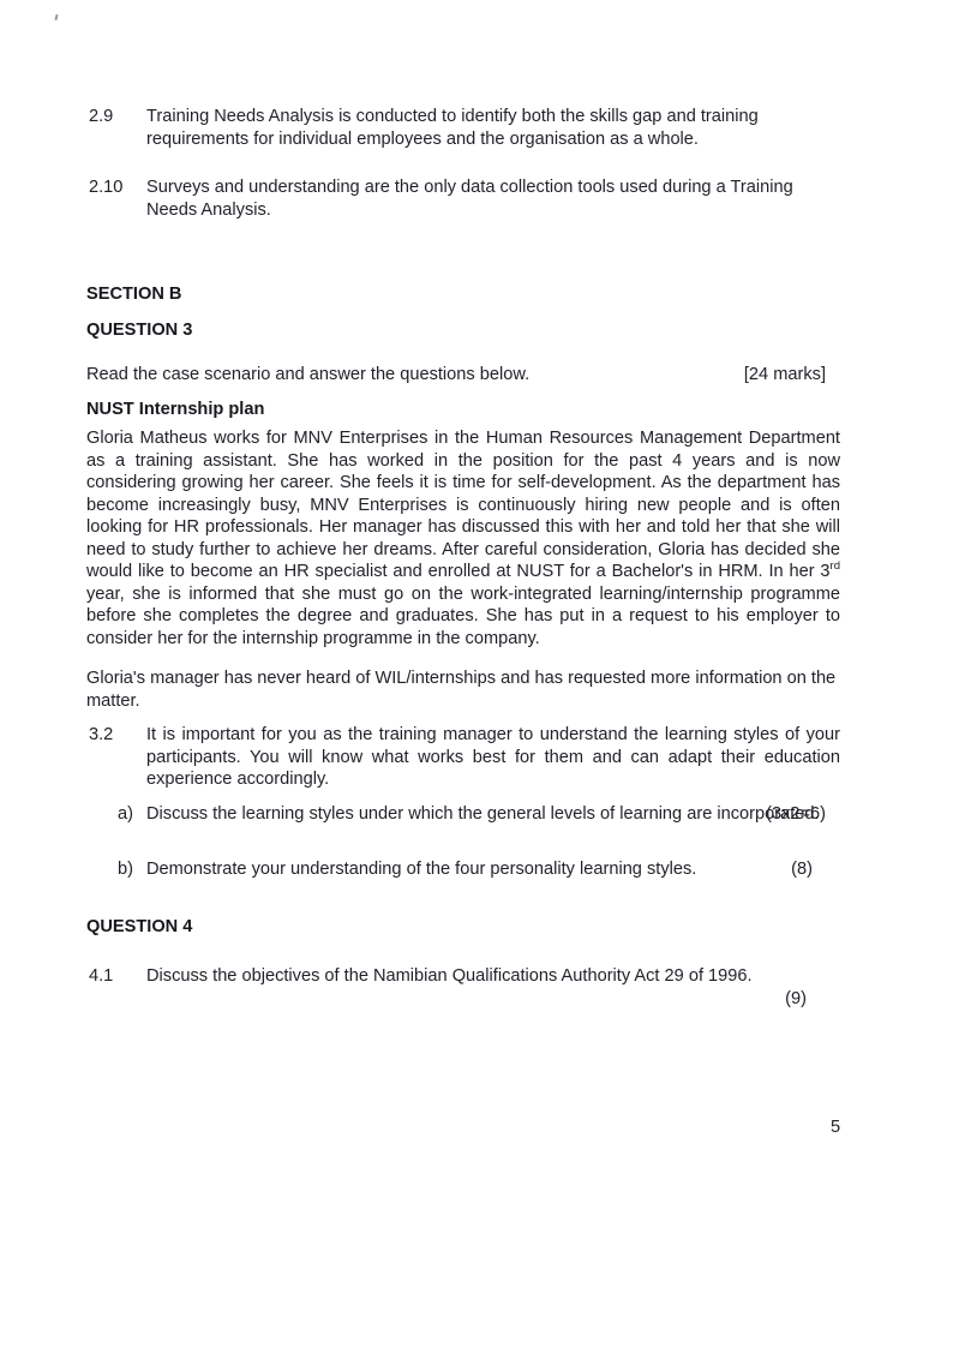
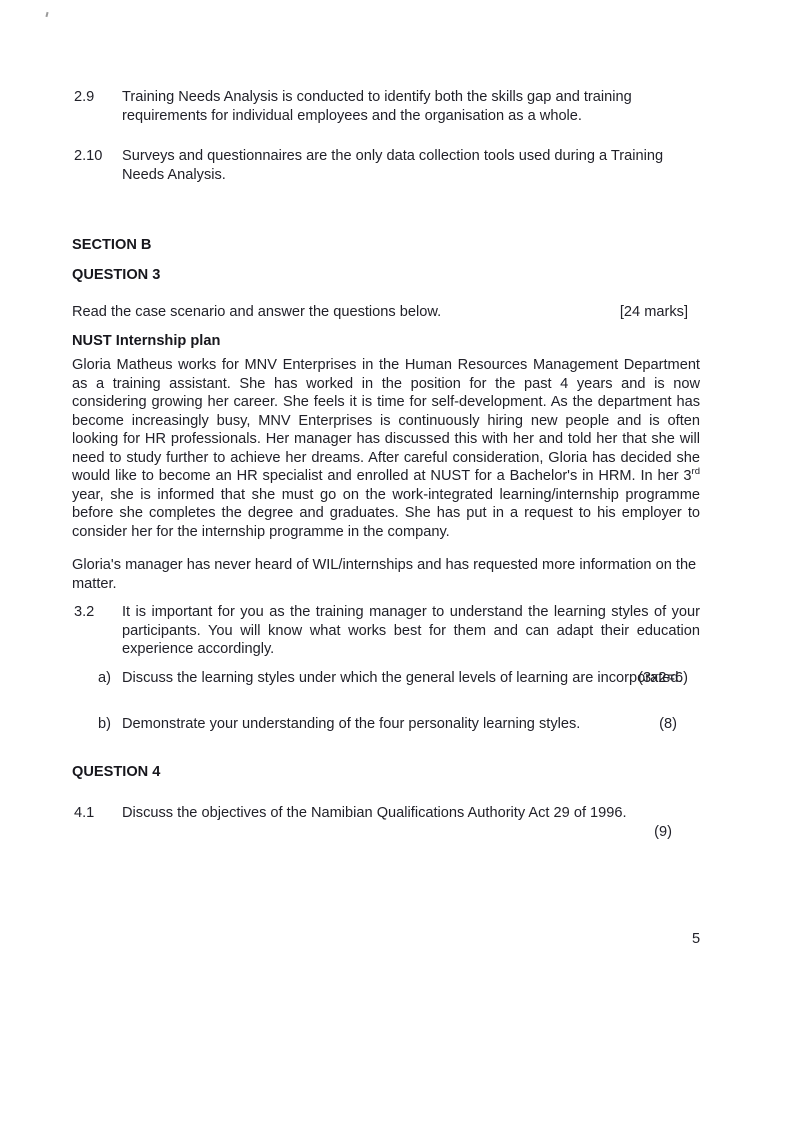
  2.9
  Training Needs Analysis is conducted to identify both the skills gap and training requirements for individual employees and the organisation as a whole.
  2.10
- Surveys and understanding are the only data collection tools used during a Training Needs Analysis.
+ Surveys and questionnaires are the only data collection tools used during a Training Needs Analysis.
  SECTION B
  QUESTION 3
  Read the case scenario and answer the questions below.
  [24 marks]
  NUST Internship plan
  Gloria Matheus works for MNV Enterprises in the Human Resources Management Department as a training assistant. She has worked in the position for the past 4 years and is now considering growing her career. She feels it is time for self-development. As the department has become increasingly busy, MNV Enterprises is continuously hiring new people and is often looking for HR professionals. Her manager has discussed this with her and told her that she will need to study further to achieve her dreams. After careful consideration, Gloria has decided she would like to become an HR specialist and enrolled at NUST for a Bachelor's in HRM. In her 3rd year, she is informed that she must go on the work-integrated learning/internship programme before she completes the degree and graduates. She has put in a request to his employer to consider her for the internship programme in the company.
  Gloria's manager has never heard of WIL/internships and has requested more information on the matter.
  3.2
  It is important for you as the training manager to understand the learning styles of your participants. You will know what works best for them and can adapt their education experience accordingly.
  a)
  Discuss the learning styles under which the general levels of learning are incorporated.
  (3x2=6)
  b)
  Demonstrate your understanding of the four personality learning styles.
  (8)
  QUESTION 4
  4.1
  Discuss the objectives of the Namibian Qualifications Authority Act 29 of 1996.
  (9)
  5
